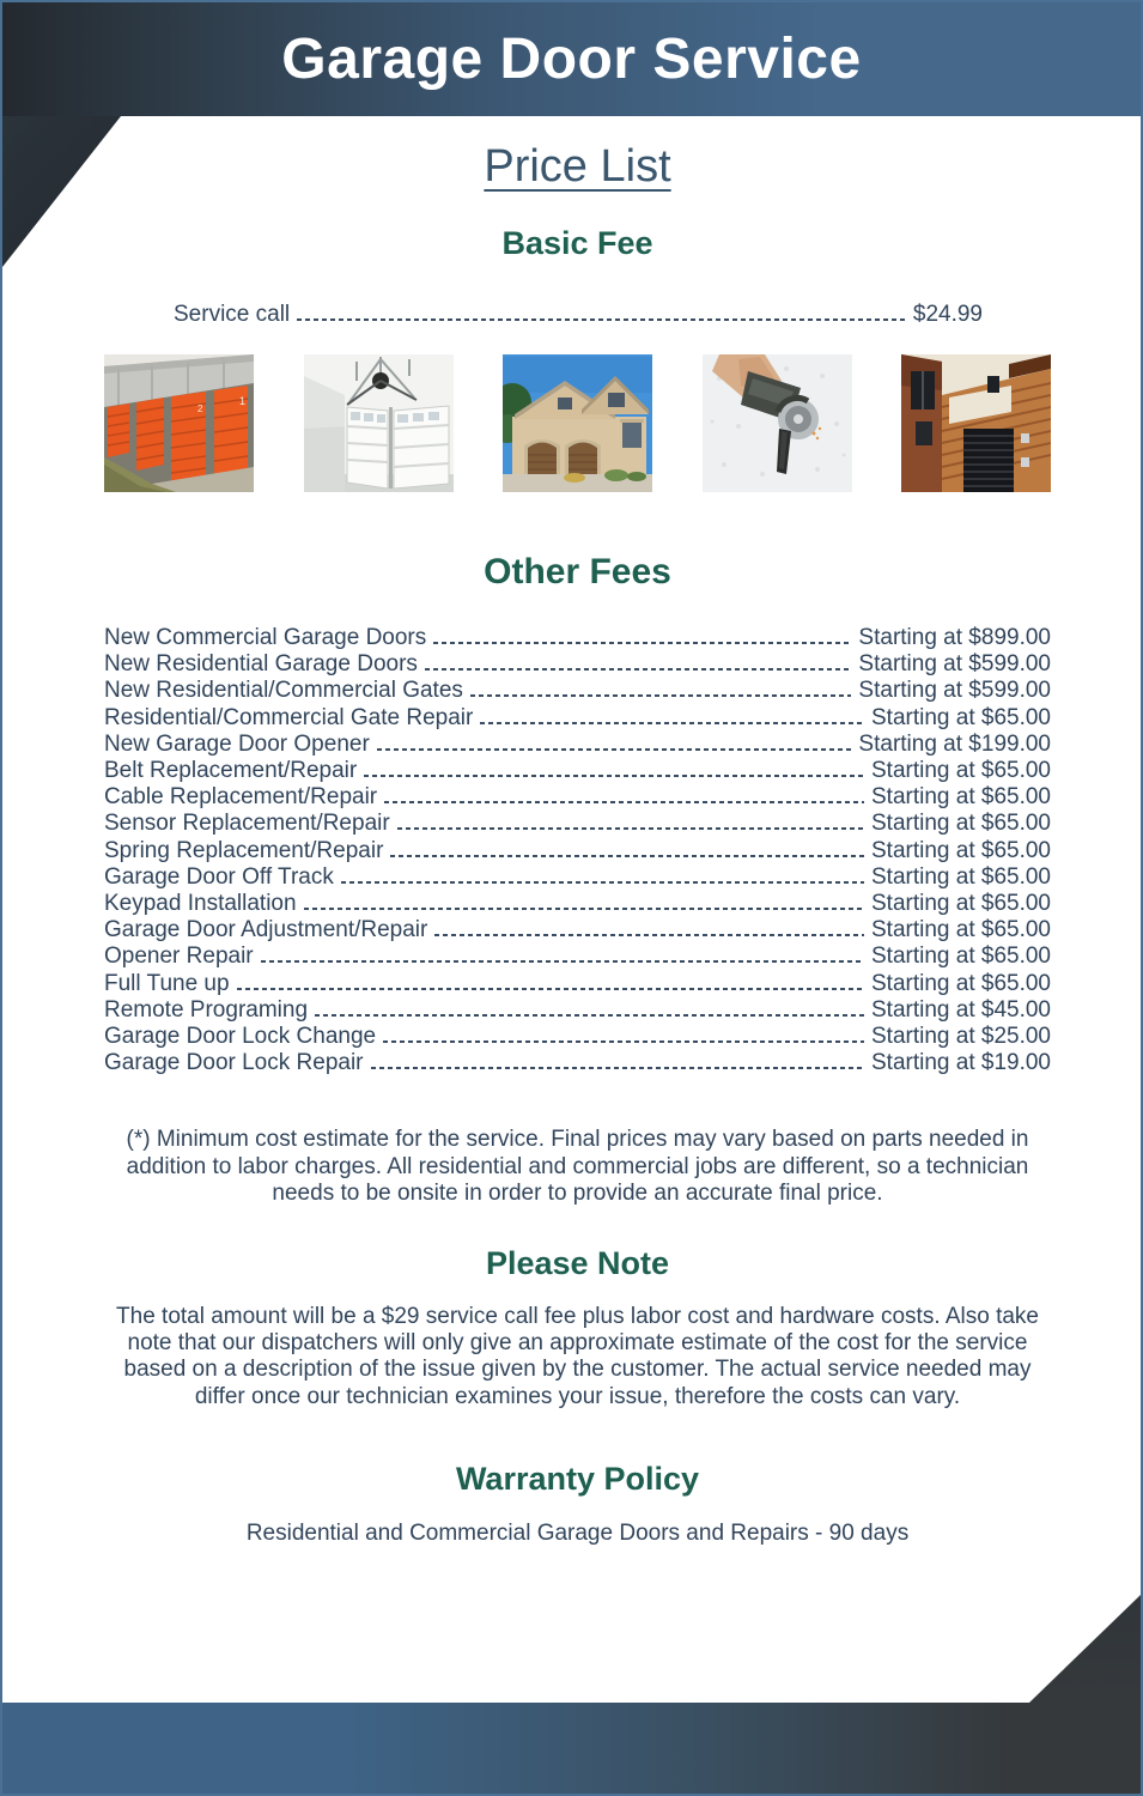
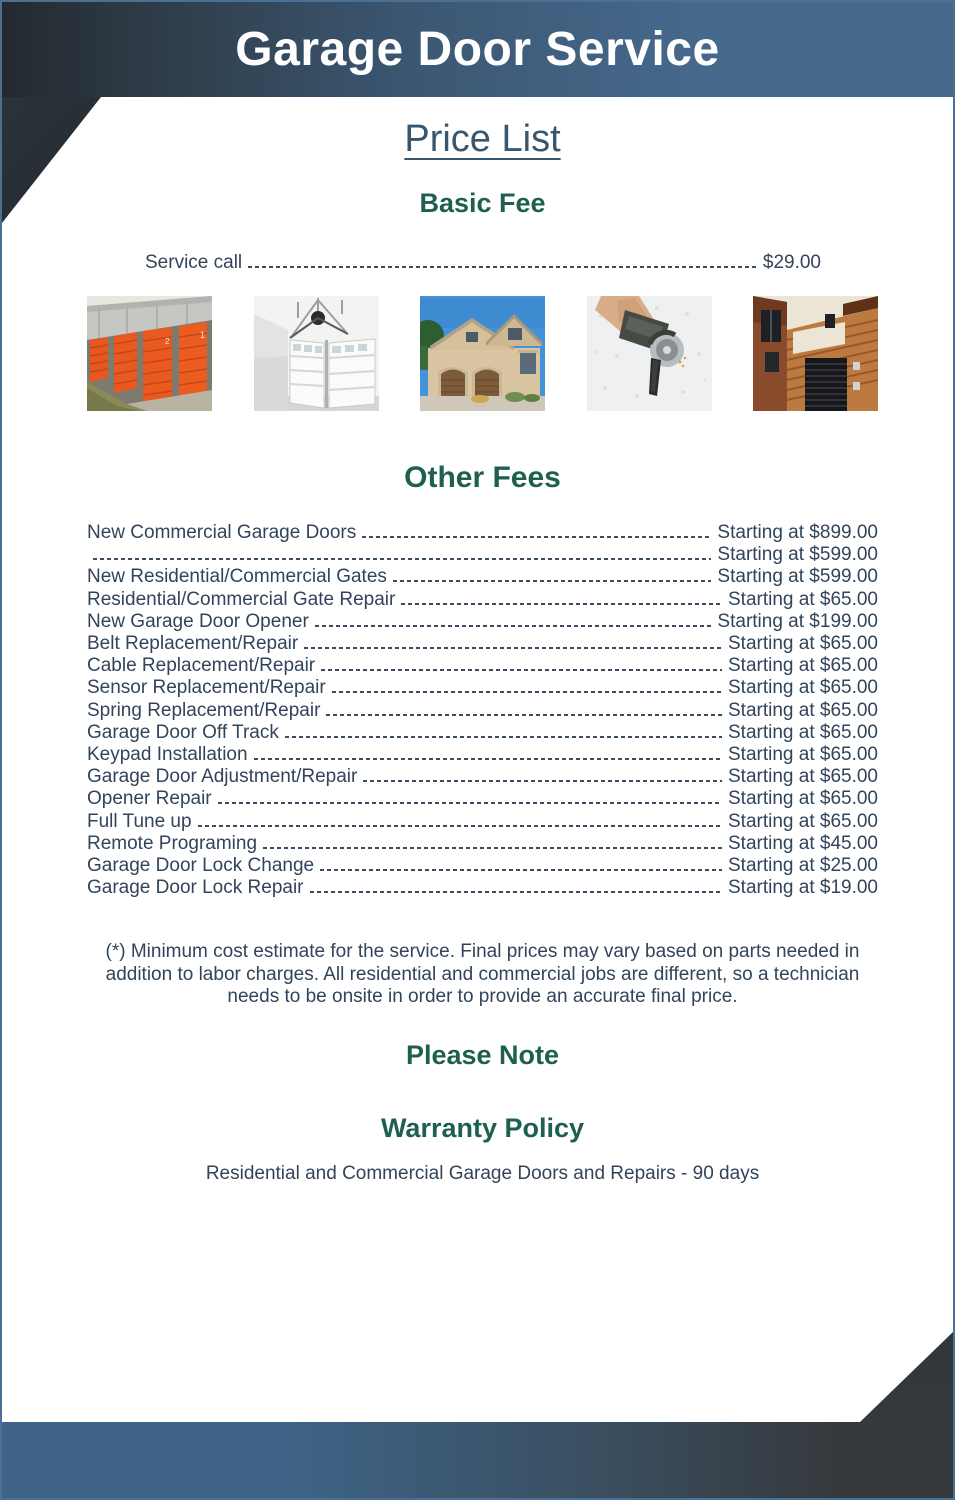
  Garage Door Service
  Price List
  Basic Fee
  Service call
- $24.99
+ $29.00
  1
  2
  Other Fees
  New Commercial Garage Doors
  Starting at $899.00
- New Residential Garage Doors
  Starting at $599.00
  New Residential/Commercial Gates
  Starting at $599.00
  Residential/Commercial Gate Repair
  Starting at $65.00
  New Garage Door Opener
  Starting at $199.00
  Belt Replacement/Repair
  Starting at $65.00
  Cable Replacement/Repair
  Starting at $65.00
  Sensor Replacement/Repair
  Starting at $65.00
  Spring Replacement/Repair
  Starting at $65.00
  Garage Door Off Track
  Starting at $65.00
  Keypad Installation
  Starting at $65.00
  Garage Door Adjustment/Repair
  Starting at $65.00
  Opener Repair
  Starting at $65.00
  Full Tune up
  Starting at $65.00
  Remote Programing
  Starting at $45.00
  Garage Door Lock Change
  Starting at $25.00
  Garage Door Lock Repair
  Starting at $19.00
  (*) Minimum cost estimate for the service. Final prices may vary based on parts needed in addition to labor charges. All residential and commercial jobs are different, so a technician needs to be onsite in order to provide an accurate final price.
  Please Note
- The total amount will be a $29 service call fee plus labor cost and hardware costs. Also take note that our dispatchers will only give an approximate estimate of the cost for the service based on a description of the issue given by the customer. The actual service needed may differ once our technician examines your issue, therefore the costs can vary.
  Warranty Policy
  Residential and Commercial Garage Doors and Repairs - 90 days
